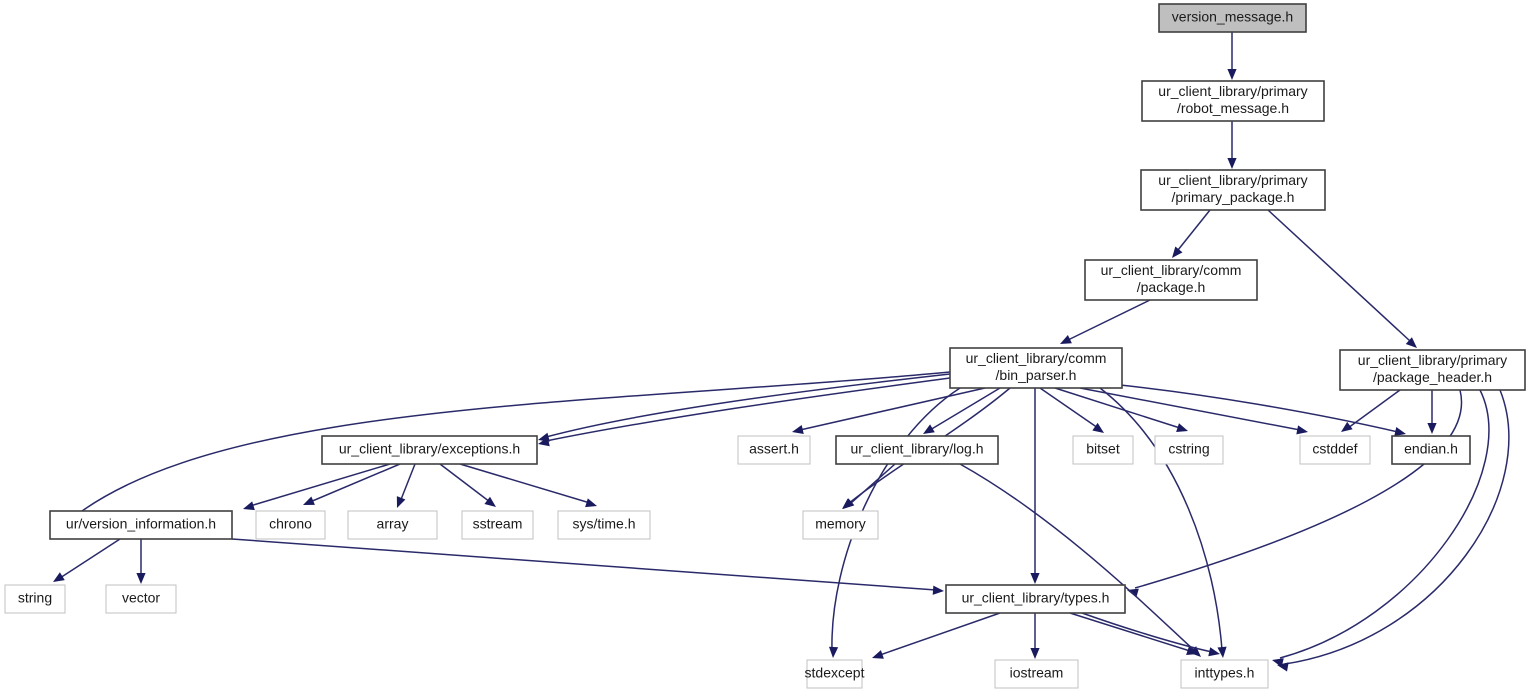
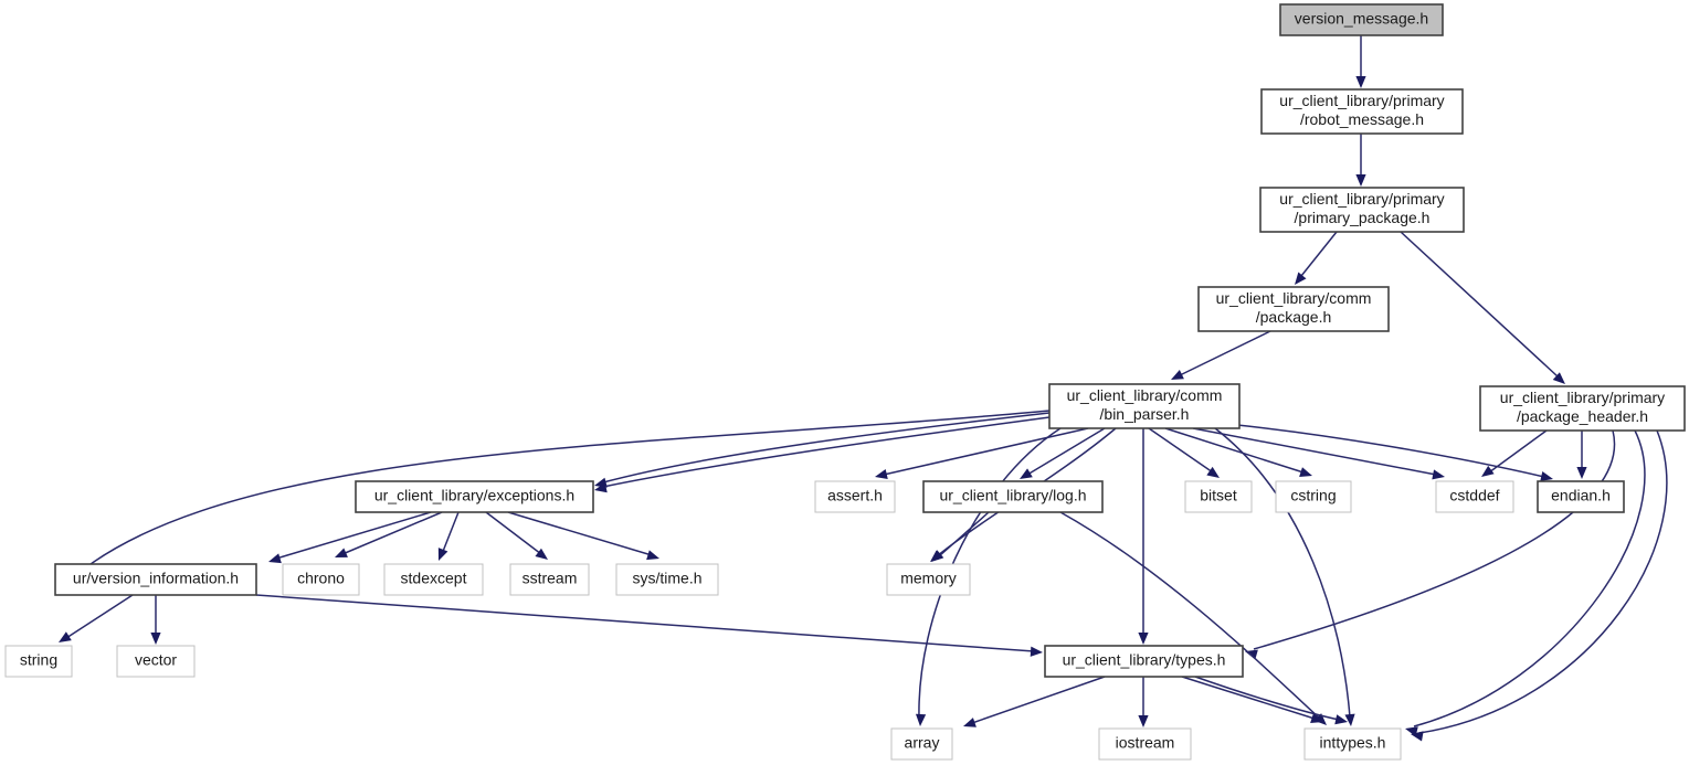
  version_message.h
  ur_client_library/primary
  /robot_message.h
  ur_client_library/primary
  /primary_package.h
  ur_client_library/comm
  /package.h
  ur_client_library/comm
  /bin_parser.h
  ur_client_library/primary
  /package_header.h
  ur_client_library/exceptions.h
  assert.h
  ur_client_library/log.h
  bitset
  cstring
  cstddef
  endian.h
  ur/version_information.h
  chrono
- array
+ stdexcept
  sstream
  sys/time.h
  memory
  string
  vector
  ur_client_library/types.h
- stdexcept
+ array
  iostream
  inttypes.h
